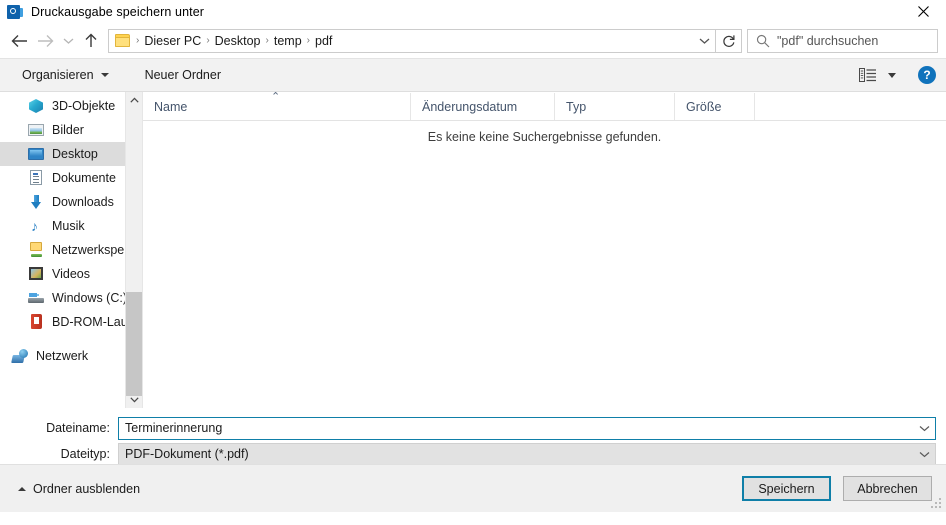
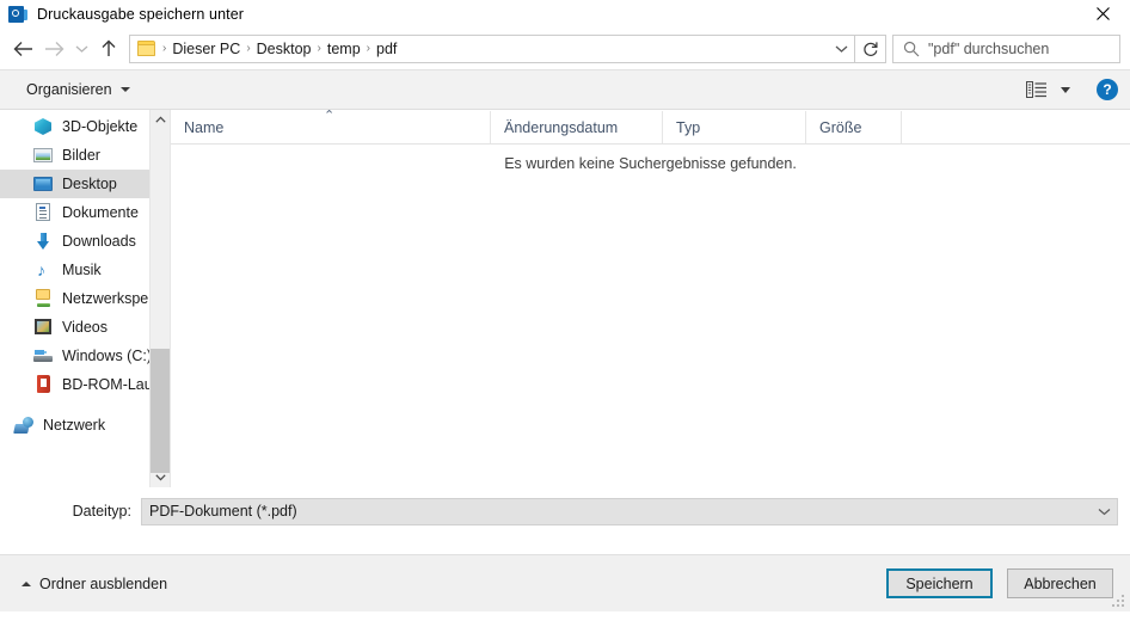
  Druckausgabe speichern unter
  ›
  Dieser PC
  ›
  Desktop
  ›
  temp
  ›
  pdf
  "pdf" durchsuchen
  Organisieren
- Neuer Ordner
  ?
  3D-Objekte
  Bilder
  Desktop
  Dokumente
  Downloads
  ♪
  Musik
  Netzwerkspe
  Videos
  Windows (C:
  BD-ROM-La
  Netzwerk
  Name
  ⌃
  Änderungsdatum
  Typ
  Größe
- Es keine keine Suchergebnisse gefunden.
+ Es wurden keine Suchergebnisse gefunden.
- Dateiname:
- Terminerinnerung
  Dateityp:
  PDF-Dokument (*.pdf)
  Ordner ausblenden
  Speichern
  Abbrechen
